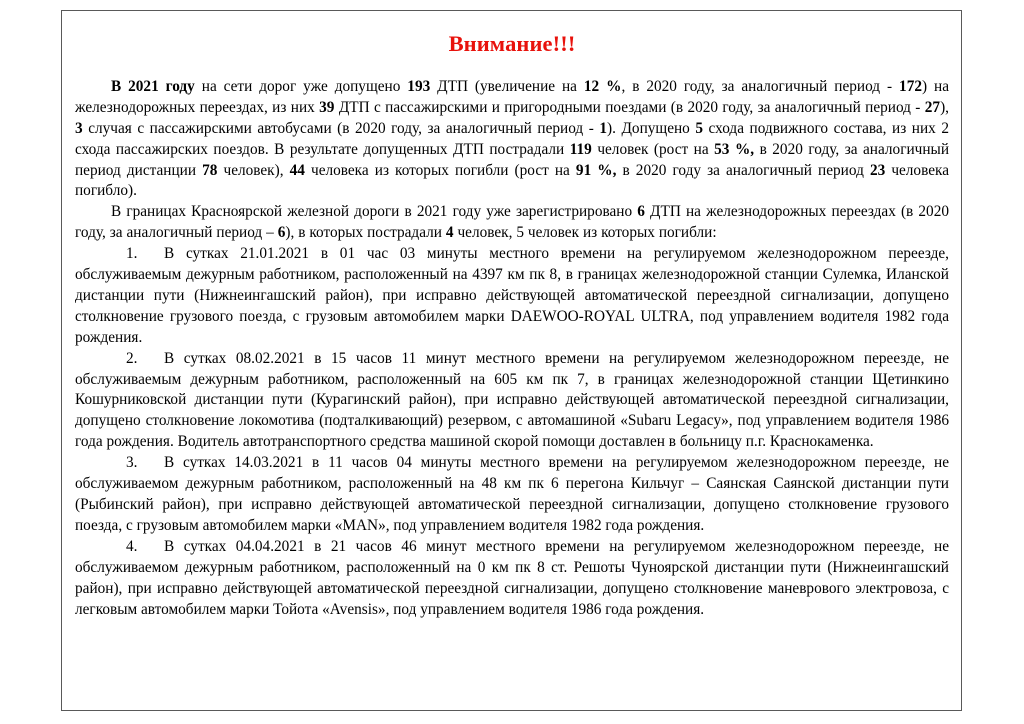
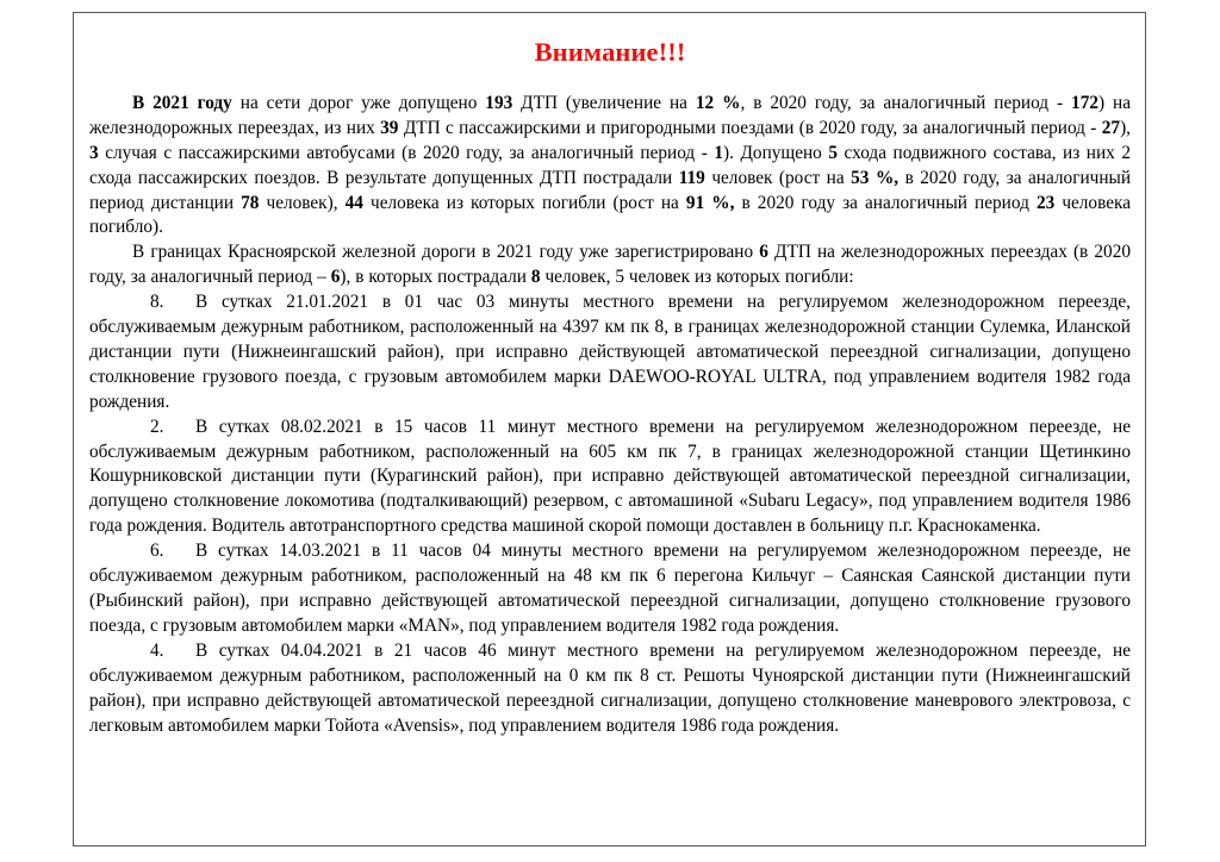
  Внимание!!!
  В 2021 году на сети дорог уже допущено 193 ДТП (увеличение на 12 %, в 2020 году, за аналогичный период - 172) на железнодорожных переездах, из них 39 ДТП с пассажирскими и пригородными поездами (в 2020 году, за аналогичный период - 27), 3 случая с пассажирскими автобусами (в 2020 году, за аналогичный период - 1). Допущено 5 схода подвижного состава, из них 2 схода пассажирских поездов. В результате допущенных ДТП пострадали 119 человек (рост на 53 %, в 2020 году, за аналогичный период дистанции 78 человек), 44 человека из которых погибли (рост на 91 %, в 2020 году за аналогичный период 23 человека погибло).
- В границах Красноярской железной дороги в 2021 году уже зарегистрировано 6 ДТП на железнодорожных переездах (в 2020 году, за аналогичный период – 6), в которых пострадали 4 человек, 5 человек из которых погибли:
+ В границах Красноярской железной дороги в 2021 году уже зарегистрировано 6 ДТП на железнодорожных переездах (в 2020 году, за аналогичный период – 6), в которых пострадали 8 человек, 5 человек из которых погибли:
- 1. В сутках 21.01.2021 в 01 час 03 минуты местного времени на регулируемом железнодорожном переезде, обслуживаемым дежурным работником, расположенный на 4397 км пк 8, в границах железнодорожной станции Сулемка, Иланской дистанции пути (Нижнеингашский район), при исправно действующей автоматической переездной сигнализации, допущено столкновение грузового поезда, с грузовым автомобилем марки DAEWOO-ROYAL ULTRA, под управлением водителя 1982 года рождения.
+ 8. В сутках 21.01.2021 в 01 час 03 минуты местного времени на регулируемом железнодорожном переезде, обслуживаемым дежурным работником, расположенный на 4397 км пк 8, в границах железнодорожной станции Сулемка, Иланской дистанции пути (Нижнеингашский район), при исправно действующей автоматической переездной сигнализации, допущено столкновение грузового поезда, с грузовым автомобилем марки DAEWOO-ROYAL ULTRA, под управлением водителя 1982 года рождения.
  2. В сутках 08.02.2021 в 15 часов 11 минут местного времени на регулируемом железнодорожном переезде, не обслуживаемым дежурным работником, расположенный на 605 км пк 7, в границах железнодорожной станции Щетинкино Кошурниковской дистанции пути (Курагинский район), при исправно действующей автоматической переездной сигнализации, допущено столкновение локомотива (подталкивающий) резервом, с автомашиной «Subaru Legacy», под управлением водителя 1986 года рождения. Водитель автотранспортного средства машиной скорой помощи доставлен в больницу п.г. Краснокаменка.
- 3. В сутках 14.03.2021 в 11 часов 04 минуты местного времени на регулируемом железнодорожном переезде, не обслуживаемом дежурным работником, расположенный на 48 км пк 6 перегона Кильчуг – Саянская Саянской дистанции пути (Рыбинский район), при исправно действующей автоматической переездной сигнализации, допущено столкновение грузового поезда, с грузовым автомобилем марки «MAN», под управлением водителя 1982 года рождения.
+ 6. В сутках 14.03.2021 в 11 часов 04 минуты местного времени на регулируемом железнодорожном переезде, не обслуживаемом дежурным работником, расположенный на 48 км пк 6 перегона Кильчуг – Саянская Саянской дистанции пути (Рыбинский район), при исправно действующей автоматической переездной сигнализации, допущено столкновение грузового поезда, с грузовым автомобилем марки «MAN», под управлением водителя 1982 года рождения.
  4. В сутках 04.04.2021 в 21 часов 46 минут местного времени на регулируемом железнодорожном переезде, не обслуживаемом дежурным работником, расположенный на 0 км пк 8 ст. Решоты Чуноярской дистанции пути (Нижнеингашский район), при исправно действующей автоматической переездной сигнализации, допущено столкновение маневрового электровоза, с легковым автомобилем марки Тойота «Avensis», под управлением водителя 1986 года рождения.
